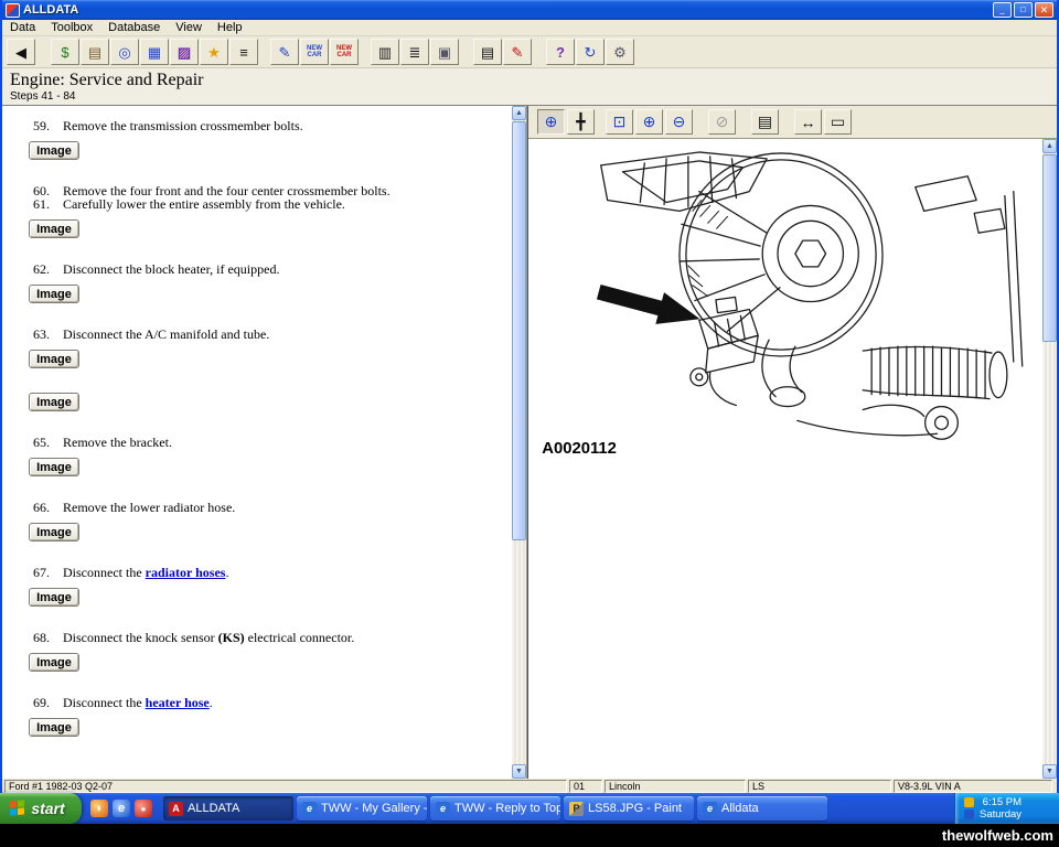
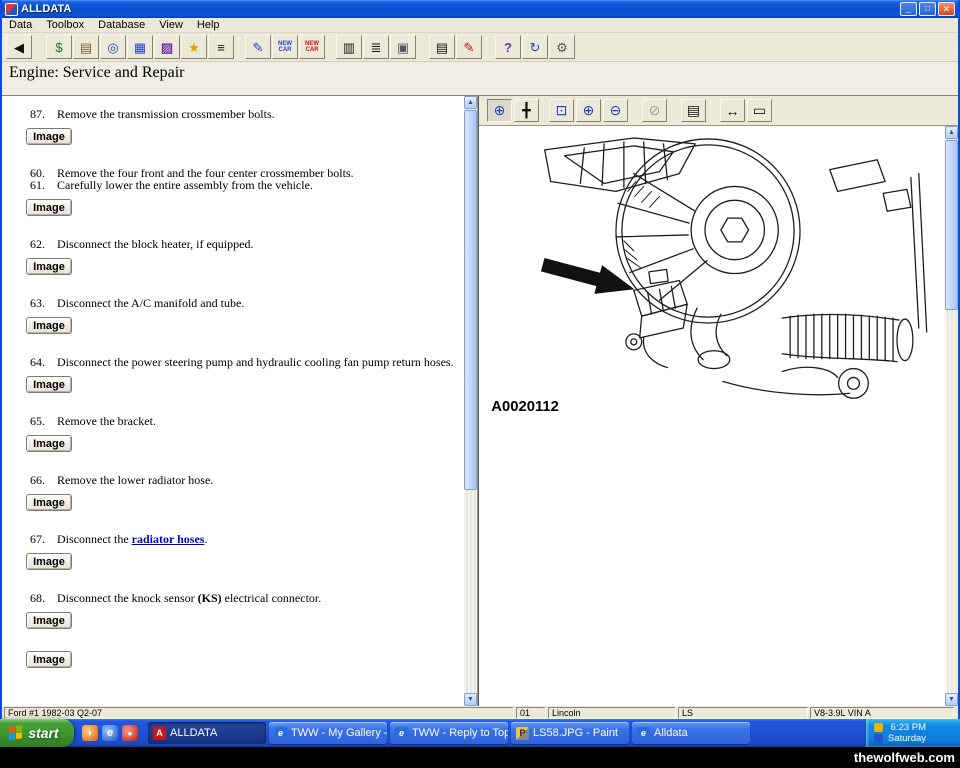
  ALLDATA
  _
  □
  ✕
  Data
  Toolbox
  Database
  View
  Help
  ◀
  $
  ▤
  ◎
  ▦
  ▨
  ★
  ≡
  ✎
  ▥
  ≣
  ▣
  ▤
  ✎
  ?
  ↻
  ⚙
  Engine: Service and Repair
- Steps 41 - 84
- 59. Remove the transmission crossmember bolts.
+ 87. Remove the transmission crossmember bolts.
  Image
  60. Remove the four front and the four center crossmember bolts.
  61. Carefully lower the entire assembly from the vehicle.
  Image
  62. Disconnect the block heater, if equipped.
  Image
  63. Disconnect the A/C manifold and tube.
  Image
+ 64. Disconnect the power steering pump and hydraulic cooling fan pump return hoses.
  Image
  65. Remove the bracket.
  Image
  66. Remove the lower radiator hose.
  Image
  67. Disconnect the radiator hoses.
  Image
  68. Disconnect the knock sensor (KS) electrical connector.
  Image
- 69. Disconnect the heater hose.
  Image
  ⊕
  ╋
  ⊡
  ⊕
  ⊖
  ⊘
  ▤
  ↔
  ▭
  A0020112
  Ford #1 1982-03 Q2-07
  01
  Lincoln
  LS
  V8-3.9L VIN A
  start
  ◗
  e
  ●
  A
  ALLDATA
  e
  TWW - My Gallery -
  e
  TWW - Reply to Top
  P
  LS58.JPG - Paint
  e
  Alldata
- 6:15 PM
+ 6:23 PM
  Saturday
  thewolfweb.com
